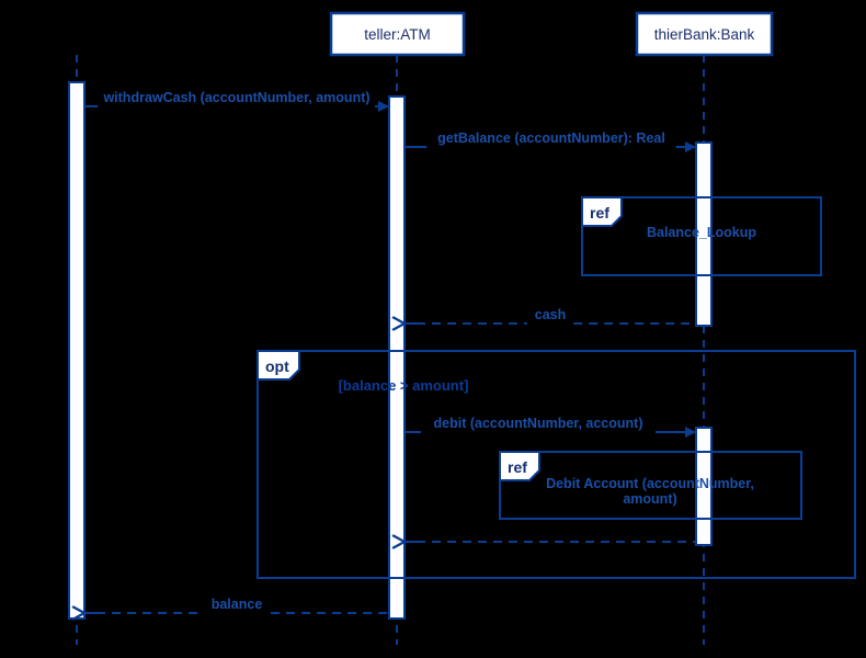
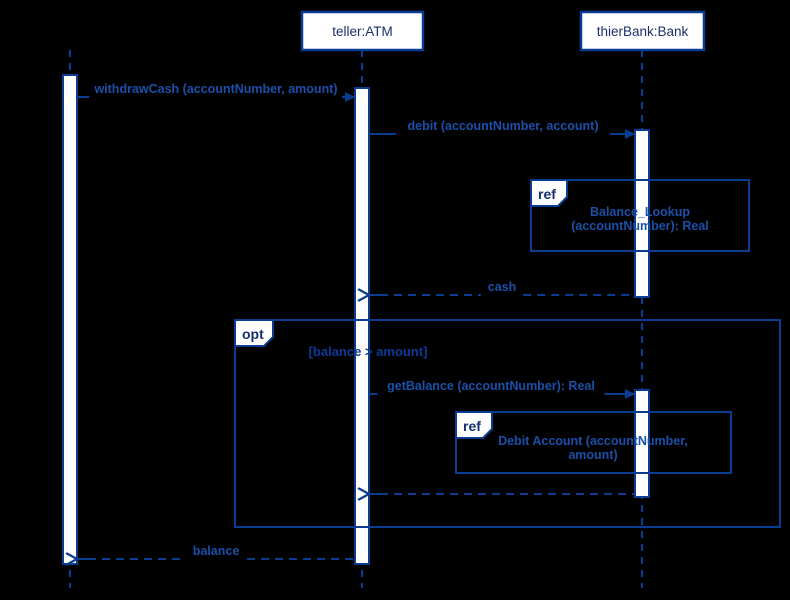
  ref
  Balance_Lookup
+ (accountNumber): Real
  opt
  [balance > amount]
  ref
  Debit Account (accountNumber,
  amount)
  withdrawCash (accountNumber, amount)
- getBalance (accountNumber): Real
+ debit (accountNumber, account)
  cash
- debit (accountNumber, account)
+ getBalance (accountNumber): Real
  balance
  teller:ATM
  thierBank:Bank
